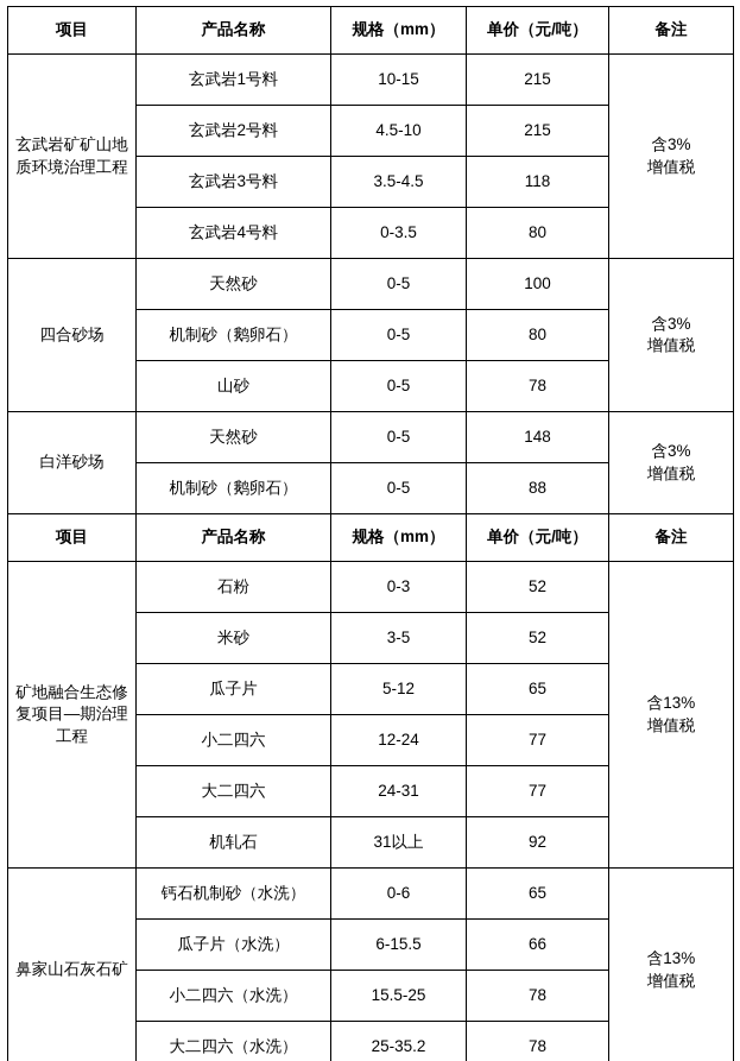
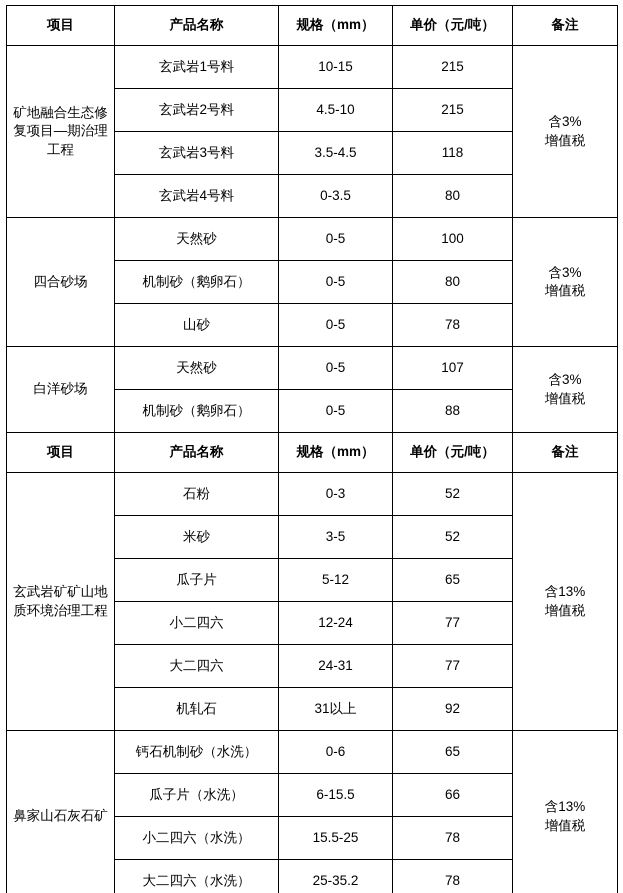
  项目	产品名称	规格（mm）	单价（元/吨）	备注
- 玄武岩矿矿山地质环境治理工程	玄武岩1号料	10-15	215	含3% 增值税
+ 矿地融合生态修复项目—期治理工程	玄武岩1号料	10-15	215	含3% 增值税
  玄武岩2号料	4.5-10	215
  玄武岩3号料	3.5-4.5	118
  玄武岩4号料	0-3.5	80
  四合砂场	天然砂	0-5	100	含3% 增值税
  机制砂（鹅卵石）	0-5	80
  山砂	0-5	78
- 白洋砂场	天然砂	0-5	148	含3% 增值税
+ 白洋砂场	天然砂	0-5	107	含3% 增值税
  机制砂（鹅卵石）	0-5	88
  项目	产品名称	规格（mm）	单价（元/吨）	备注
- 矿地融合生态修复项目—期治理工程	石粉	0-3	52	含13% 增值税
+ 玄武岩矿矿山地质环境治理工程	石粉	0-3	52	含13% 增值税
  米砂	3-5	52
  瓜子片	5-12	65
  小二四六	12-24	77
  大二四六	24-31	77
  机轧石	31以上	92
  鼻家山石灰石矿	钙石机制砂（水洗）	0-6	65	含13% 增值税
  瓜子片（水洗）	6-15.5	66
  小二四六（水洗）	15.5-25	78
  大二四六（水洗）	25-35.2	78
